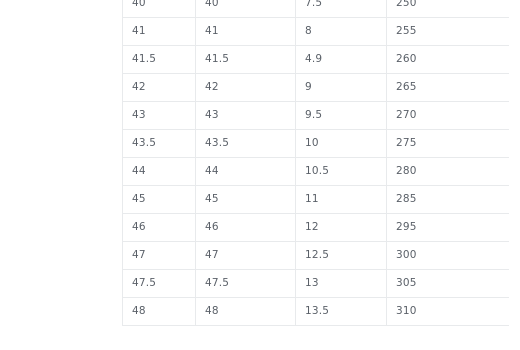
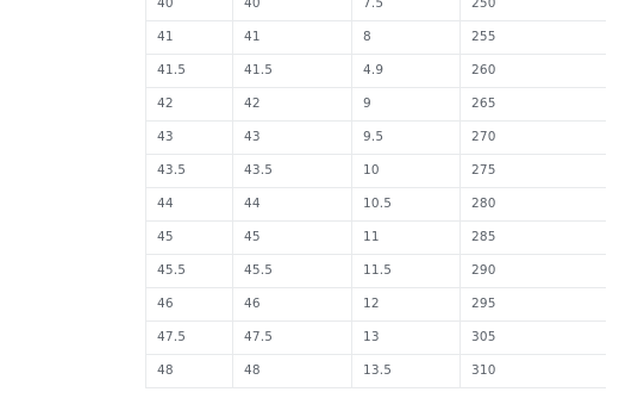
  40	40	7.5	250
  41	41	8	255
  41.5	41.5	4.9	260
  42	42	9	265
  43	43	9.5	270
  43.5	43.5	10	275
  44	44	10.5	280
  45	45	11	285
+ 45.5	45.5	11.5	290
  46	46	12	295
- 47	47	12.5	300
  47.5	47.5	13	305
  48	48	13.5	310
